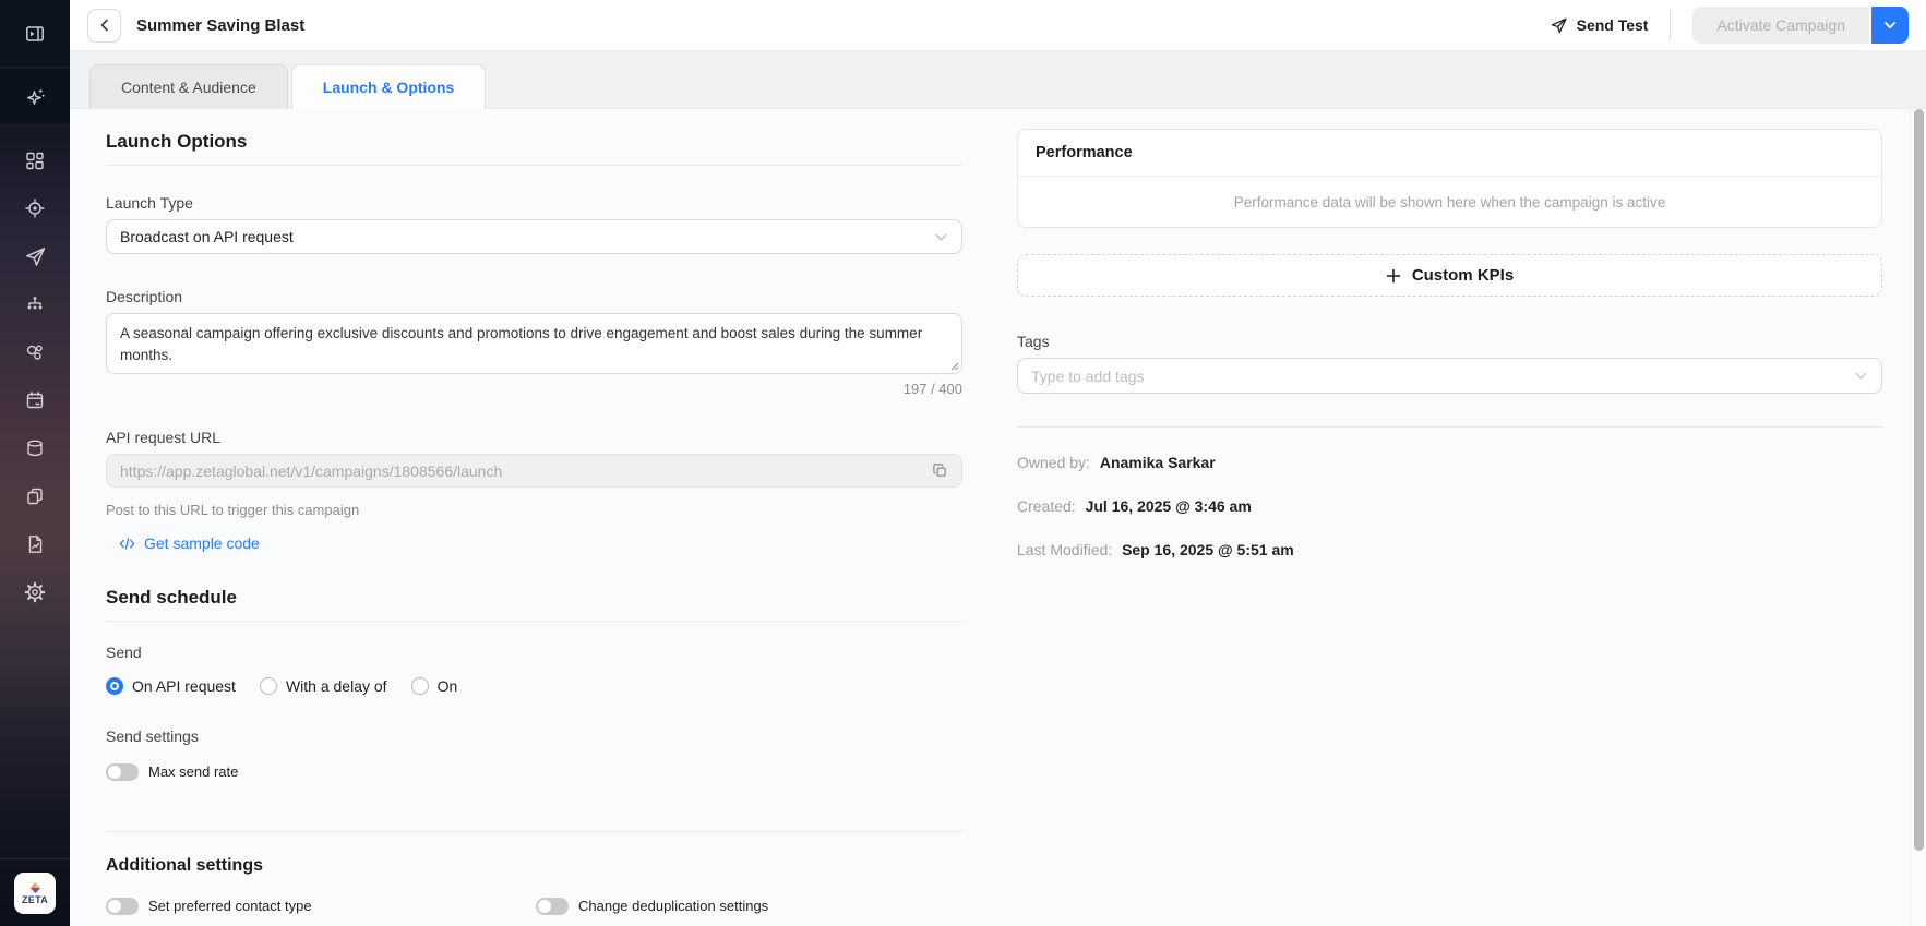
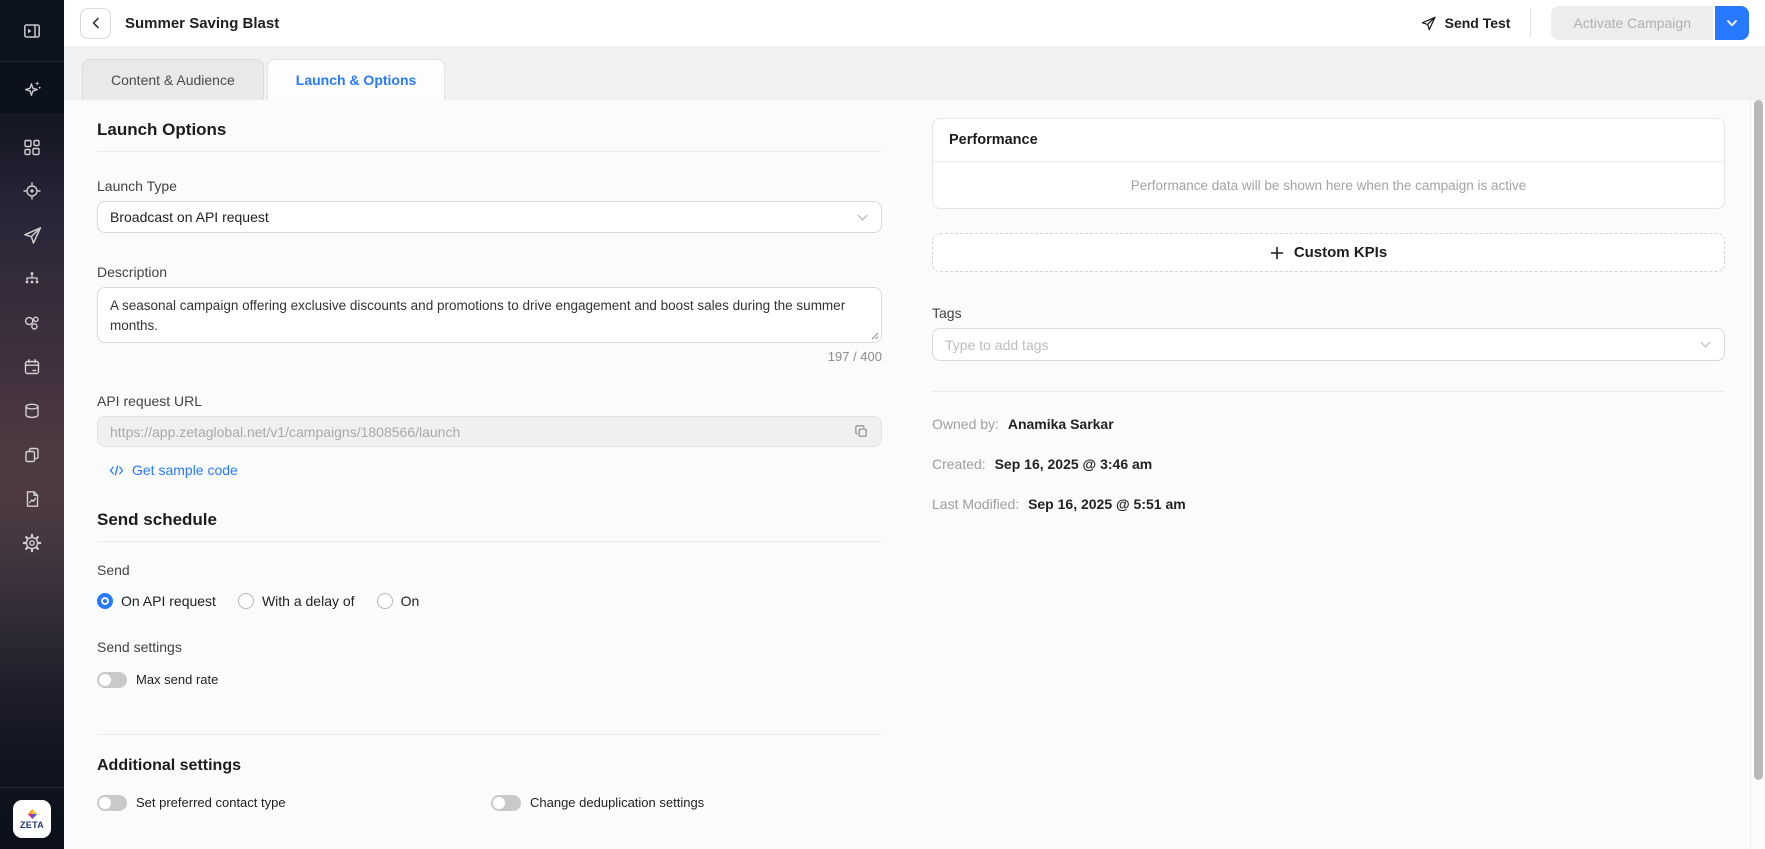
  ZETA
  Summer Saving Blast
  Send Test
  Activate Campaign
  Content & Audience
  Launch & Options
  Launch Options
  Launch Type
  Broadcast on API request
  Description
  197 / 400
  API request URL
  https://app.zetaglobal.net/v1/campaigns/1808566/launch
- Post to this URL to trigger this campaign
  Get sample code
  Send schedule
  Send
  On API request
  With a delay of
  On
  Send settings
  Max send rate
  Additional settings
  Set preferred contact type
  Change deduplication settings
  Performance
  Performance data will be shown here when the campaign is active
  Custom KPIs
  Tags
  Type to add tags
  Owned by: Anamika Sarkar
- Created: Jul 16, 2025 @ 3:46 am
+ Created: Sep 16, 2025 @ 3:46 am
  Last Modified: Sep 16, 2025 @ 5:51 am
